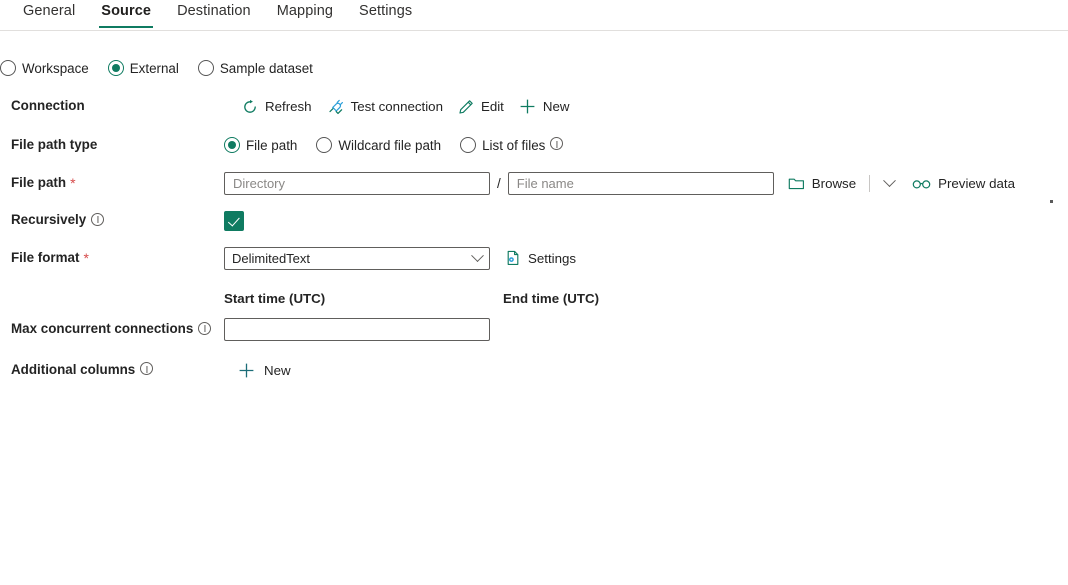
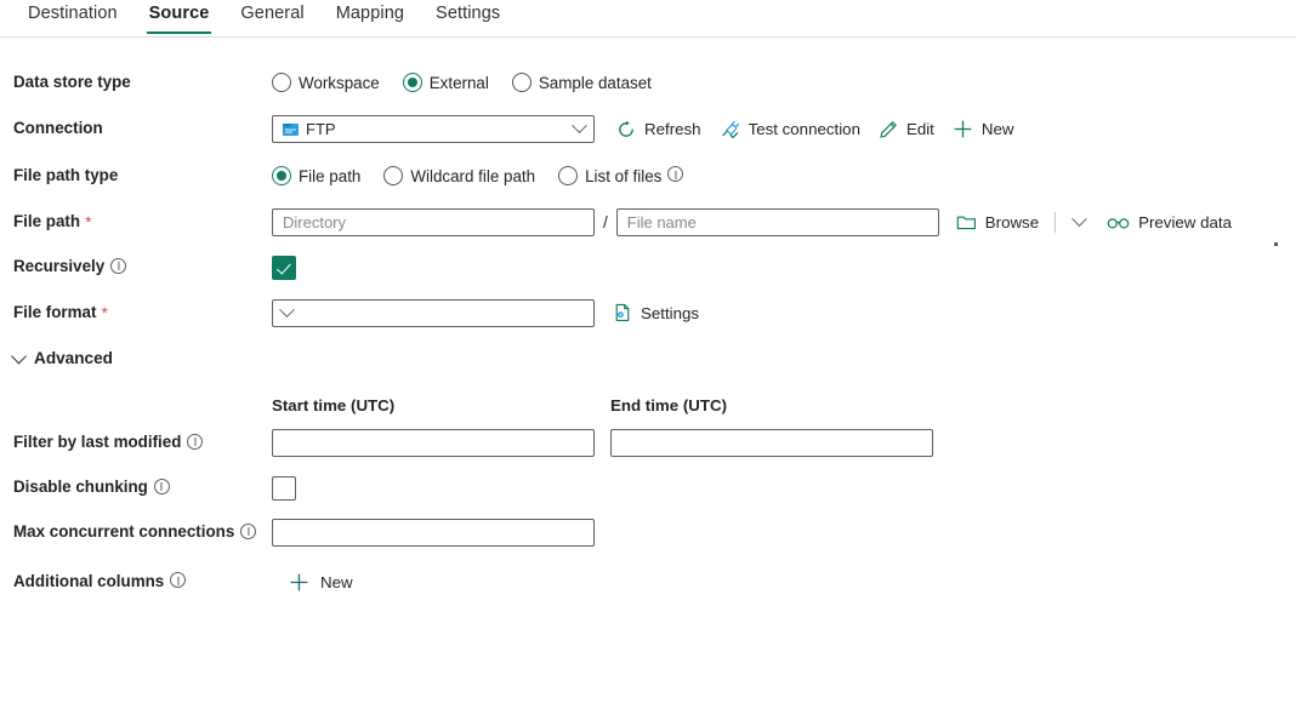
- General
+ Destination
  Source
- Destination
+ General
  Mapping
  Settings
+ Data store type
  Workspace
  External
  Sample dataset
  Connection
+ FTP
  Refresh
  Test connection
  Edit
  New
  File path type
  File path
  Wildcard file path
  List of files
  File path
  *
  Directory
  /
  File name
  Browse
  Preview data
  Recursively
  File format
  *
- DelimitedText
  Settings
+ Advanced
  Start time (UTC)
  End time (UTC)
+ Filter by last modified
+ Disable chunking
  Max concurrent connections
  Additional columns
  New
